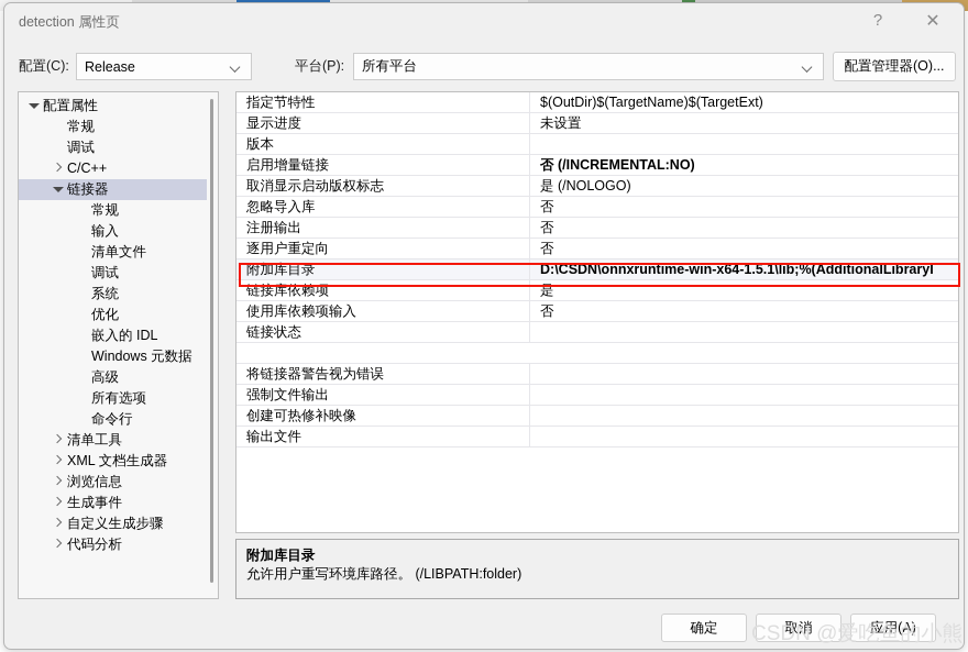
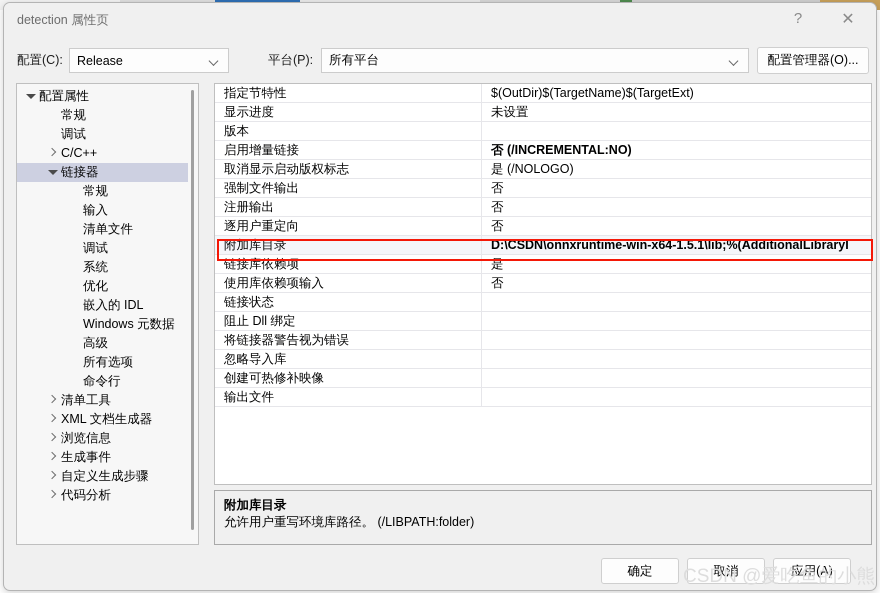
  detection 属性页
  ?
  ✕
  配置(C):
  平台(P):
  Release
  所有平台
  配置管理器(O)...
  配置属性
  常规
  调试
  C/C++
  链接器
  常规
  输入
  清单文件
  调试
  系统
  优化
  嵌入的 IDL
  Windows 元数据
  高级
  所有选项
  命令行
  清单工具
  XML 文档生成器
  浏览信息
  生成事件
  自定义生成步骤
  代码分析
  指定节特性
  $(OutDir)$(TargetName)$(TargetExt)
  显示进度
  未设置
  版本
  启用增量链接
  否 (/INCREMENTAL:NO)
  取消显示启动版权标志
  是 (/NOLOGO)
- 忽略导入库
+ 强制文件输出
  否
  注册输出
  否
  逐用户重定向
  否
  附加库目录
  D:\CSDN\onnxruntime-win-x64-1.5.1\lib;%(AdditionalLibraryI
  链接库依赖项
  是
  使用库依赖项输入
  否
  链接状态
+ 阻止 Dll 绑定
  将链接器警告视为错误
- 强制文件输出
+ 忽略导入库
  创建可热修补映像
  输出文件
  附加库目录
  允许用户重写环境库路径。 (/LIBPATH:folder)
  确定
  取消
  应用(A)
  CSDN @爱吃鱼的小熊
